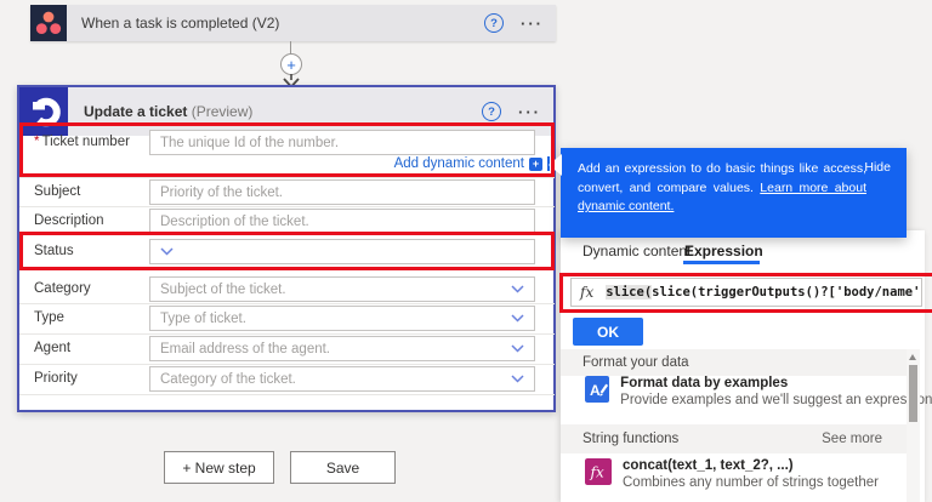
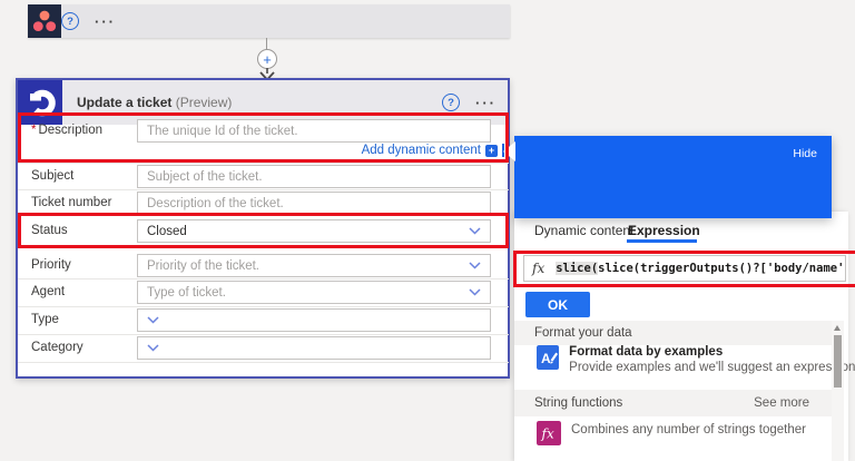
- When a task is completed (V2)
  ?
  ···
  +
  Update a ticket (Preview)
  ?
  ···
- * Ticket number
+ * Description
- The unique Id of the number.
+ The unique Id of the ticket.
  Subject
- Priority of the ticket.
+ Subject of the ticket.
- Description
+ Ticket number
  Description of the ticket.
  Status
+ Closed
- Category
+ Priority
- Subject of the ticket.
+ Priority of the ticket.
- Type
+ Agent
  Type of ticket.
- Agent
+ Type
- Email address of the agent.
- Priority
+ Category
- Category of the ticket.
  Add dynamic content
  +
- + New step
- Save
  Dynamic content
  Expression
  fx
  slice(slice(triggerOutputs()?['body/name'
  OK
  Format your data
  A
  Format data by examples
  Provide examples and we'll suggest an expreson
  String functions
  See more
  fx
- concat(text_1, text_2?, ...)
  Combines any number of strings together
- Add an expression to do basic things like access, convert, and compare values. Learn more about dynamic content.
  Hide
